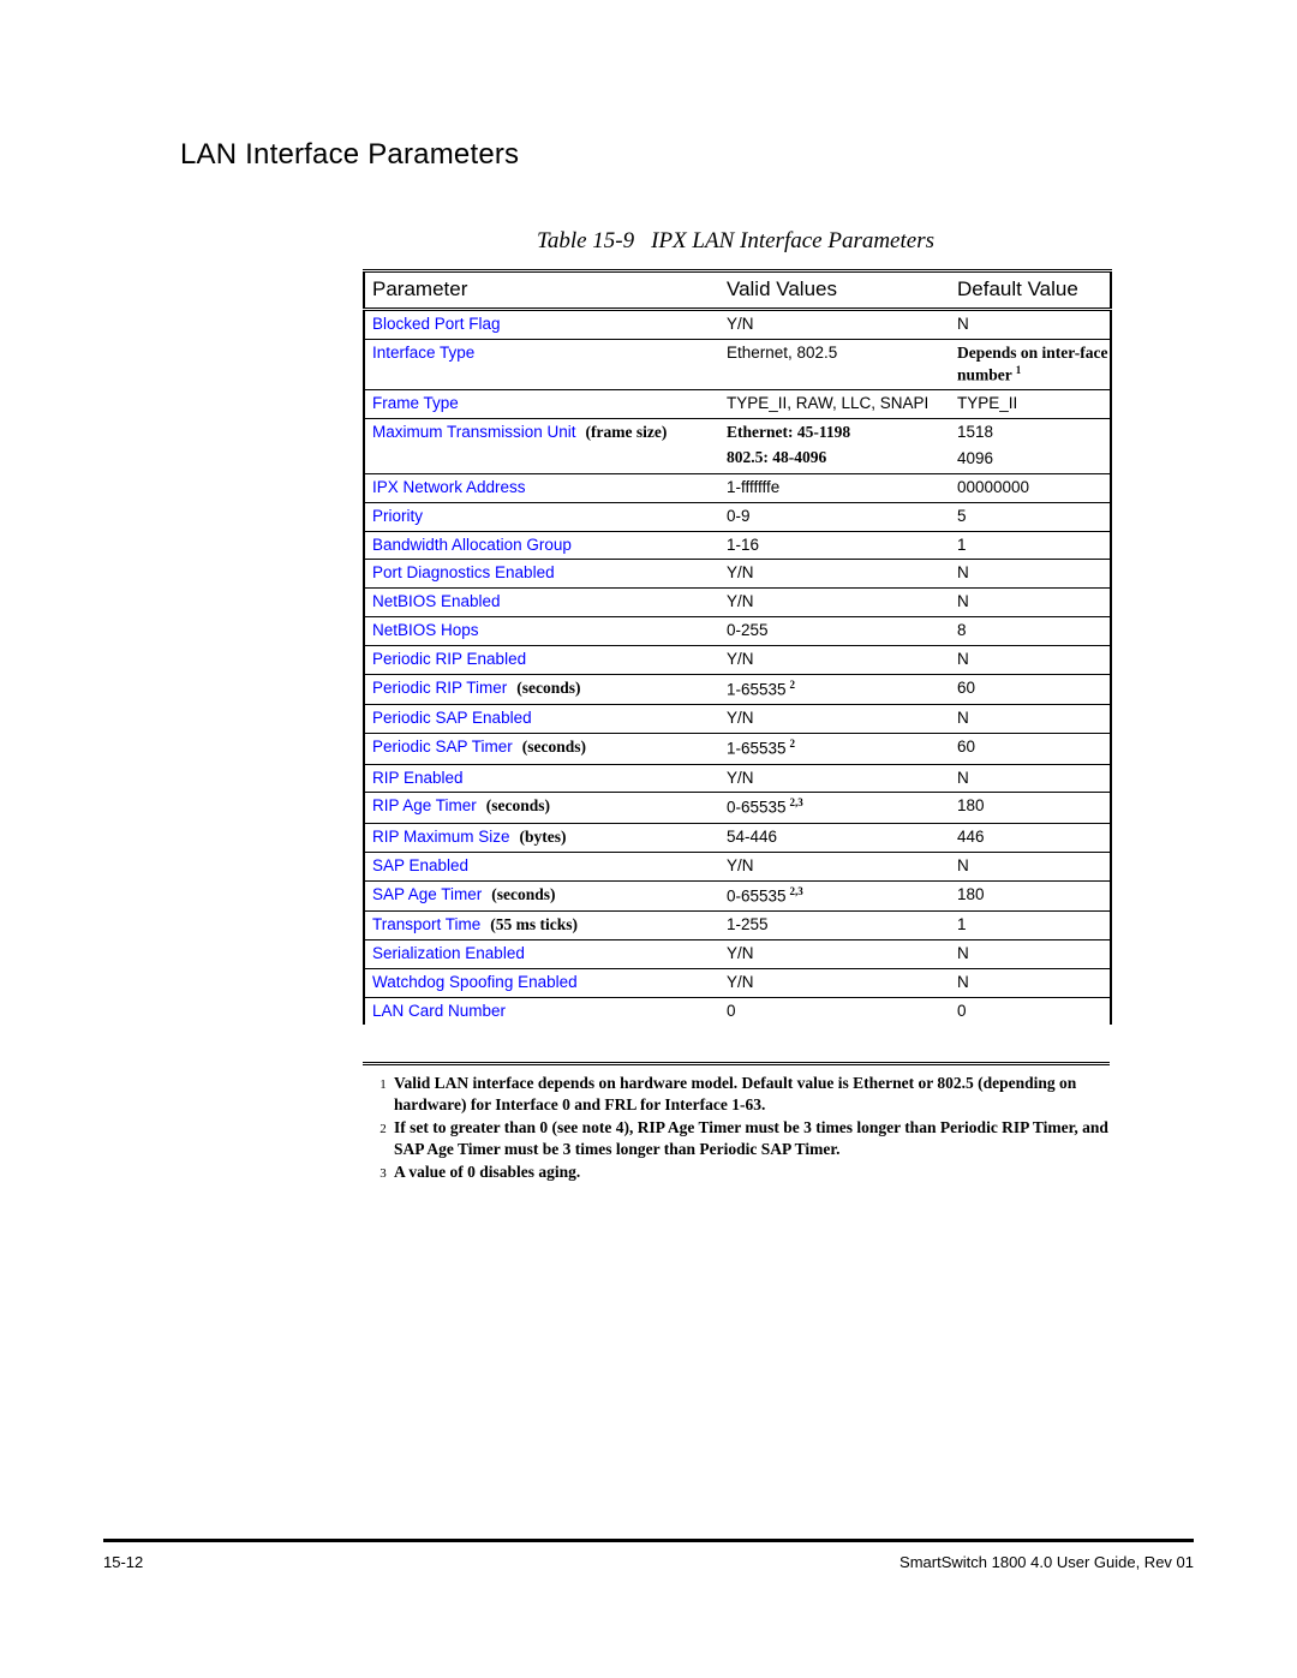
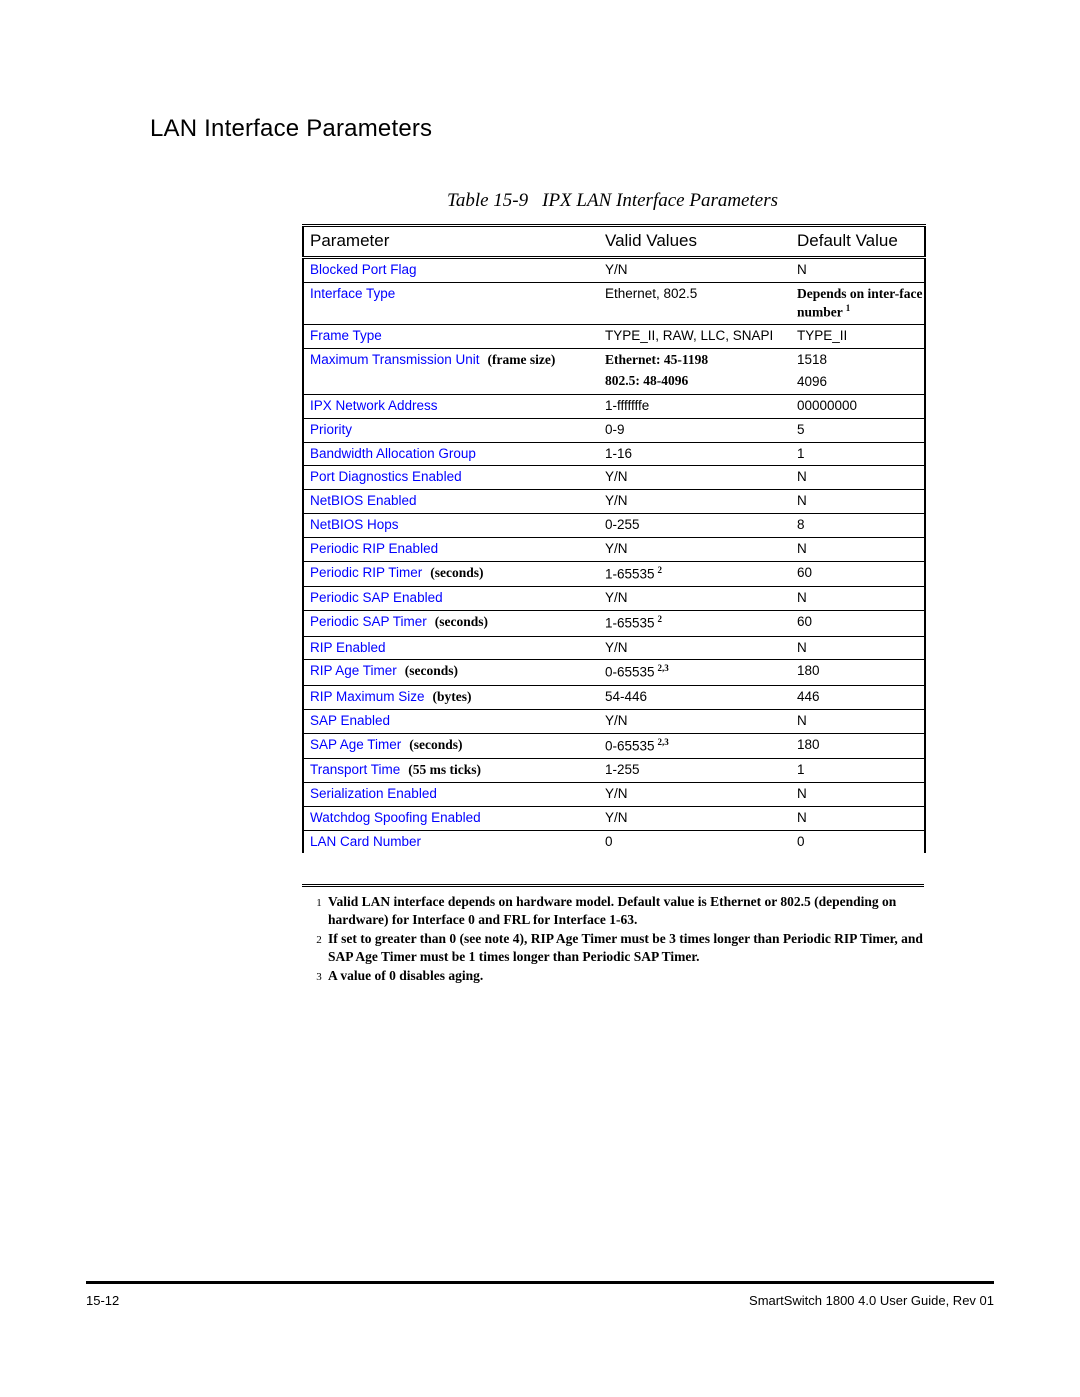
  LAN Interface Parameters
  Table 15-9 IPX LAN Interface Parameters
  Parameter	Valid Values	Default Value
  Blocked Port Flag	Y/N	N
  Interface Type	Ethernet, 802.5	Depends on inter-face number 1
  Frame Type	TYPE_II, RAW, LLC, SNAPI	TYPE_II
  Maximum Transmission Unit (frame size)	Ethernet: 45-1198802.5: 48-4096	15184096
  IPX Network Address	1-fffffffe	00000000
  Priority	0-9	5
  Bandwidth Allocation Group	1-16	1
  Port Diagnostics Enabled	Y/N	N
  NetBIOS Enabled	Y/N	N
  NetBIOS Hops	0-255	8
  Periodic RIP Enabled	Y/N	N
  Periodic RIP Timer (seconds)	1-65535 2	60
  Periodic SAP Enabled	Y/N	N
  Periodic SAP Timer (seconds)	1-65535 2	60
  RIP Enabled	Y/N	N
  RIP Age Timer (seconds)	0-65535 2,3	180
  RIP Maximum Size (bytes)	54-446	446
  SAP Enabled	Y/N	N
  SAP Age Timer (seconds)	0-65535 2,3	180
  Transport Time (55 ms ticks)	1-255	1
  Serialization Enabled	Y/N	N
  Watchdog Spoofing Enabled	Y/N	N
  LAN Card Number	0	0
  1
  Valid LAN interface depends on hardware model. Default value is Ethernet or 802.5 (depending on hardware) for Interface 0 and FRL for Interface 1-63.
  2
- If set to greater than 0 (see note 4), RIP Age Timer must be 3 times longer than Periodic RIP Timer, and SAP Age Timer must be 3 times longer than Periodic SAP Timer.
+ If set to greater than 0 (see note 4), RIP Age Timer must be 3 times longer than Periodic RIP Timer, and SAP Age Timer must be 1 times longer than Periodic SAP Timer.
  3
  A value of 0 disables aging.
  15-12
  SmartSwitch 1800 4.0 User Guide, Rev 01
